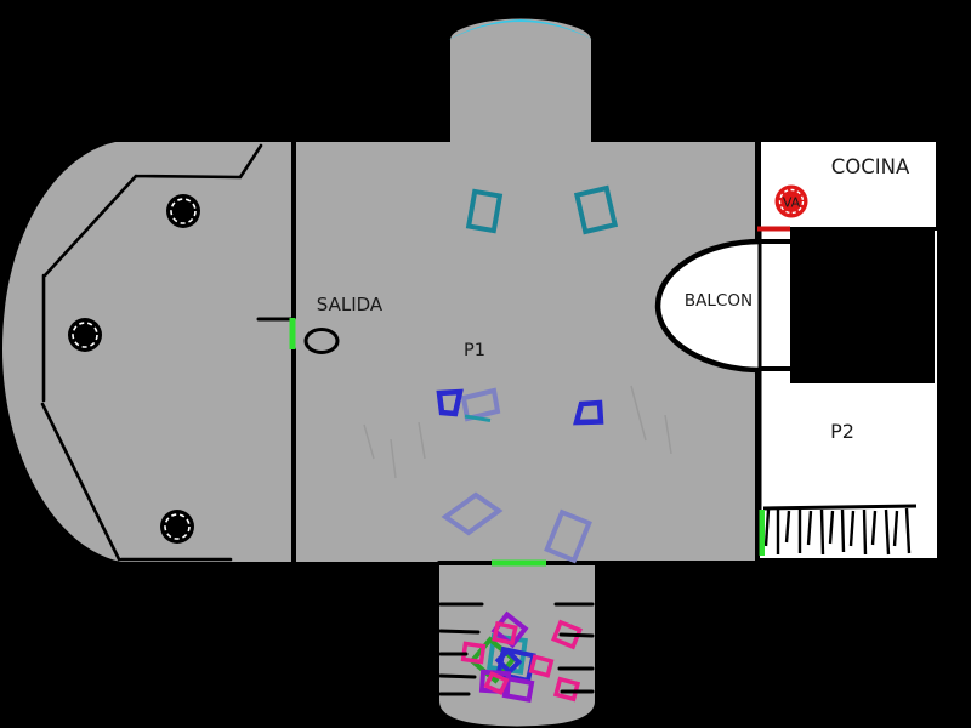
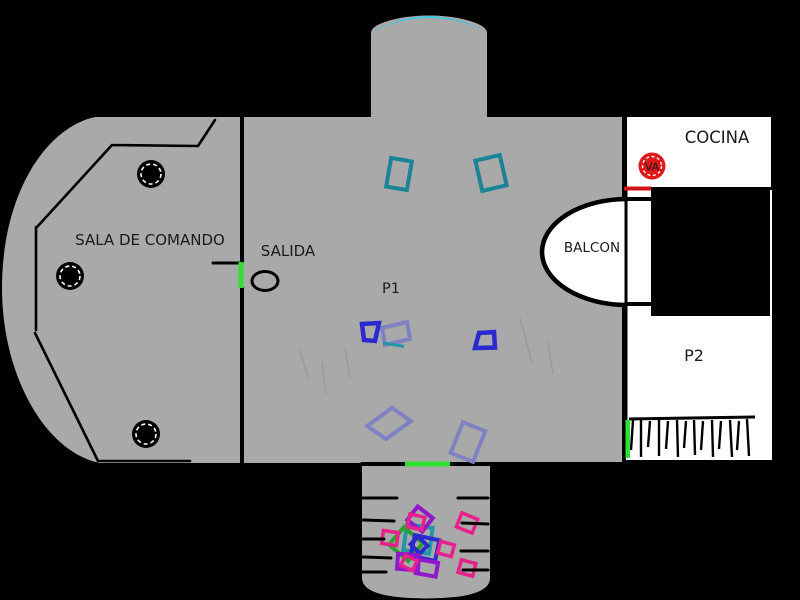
  VA
+ SALA DE COMANDO
  SALIDA
  P1
  BALCON
  COCINA
  P2
